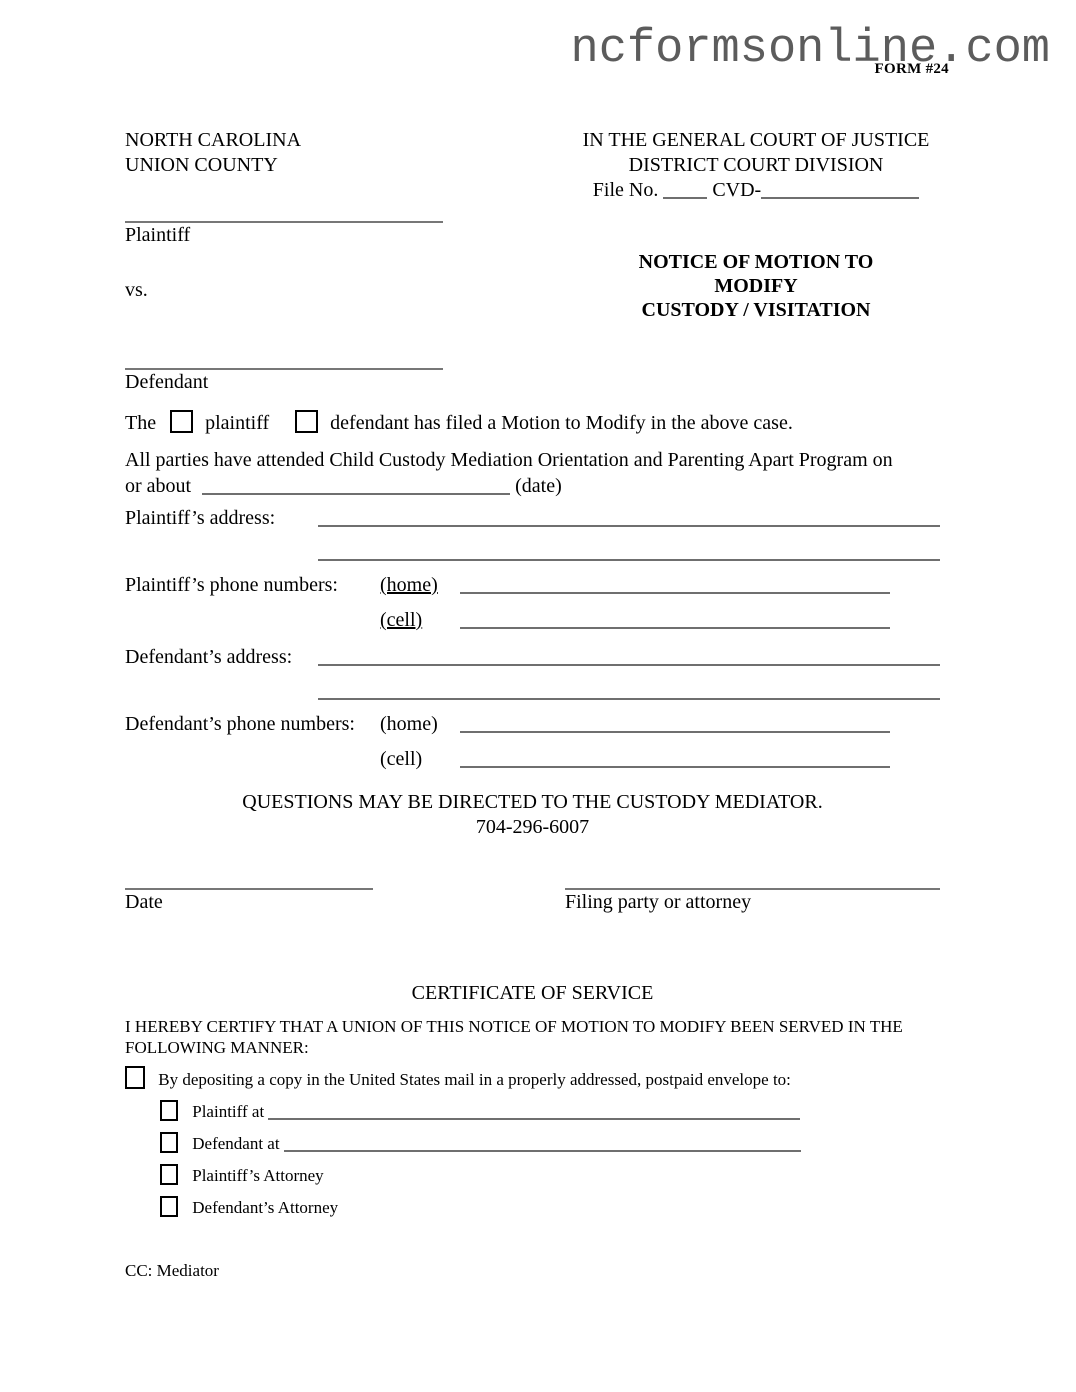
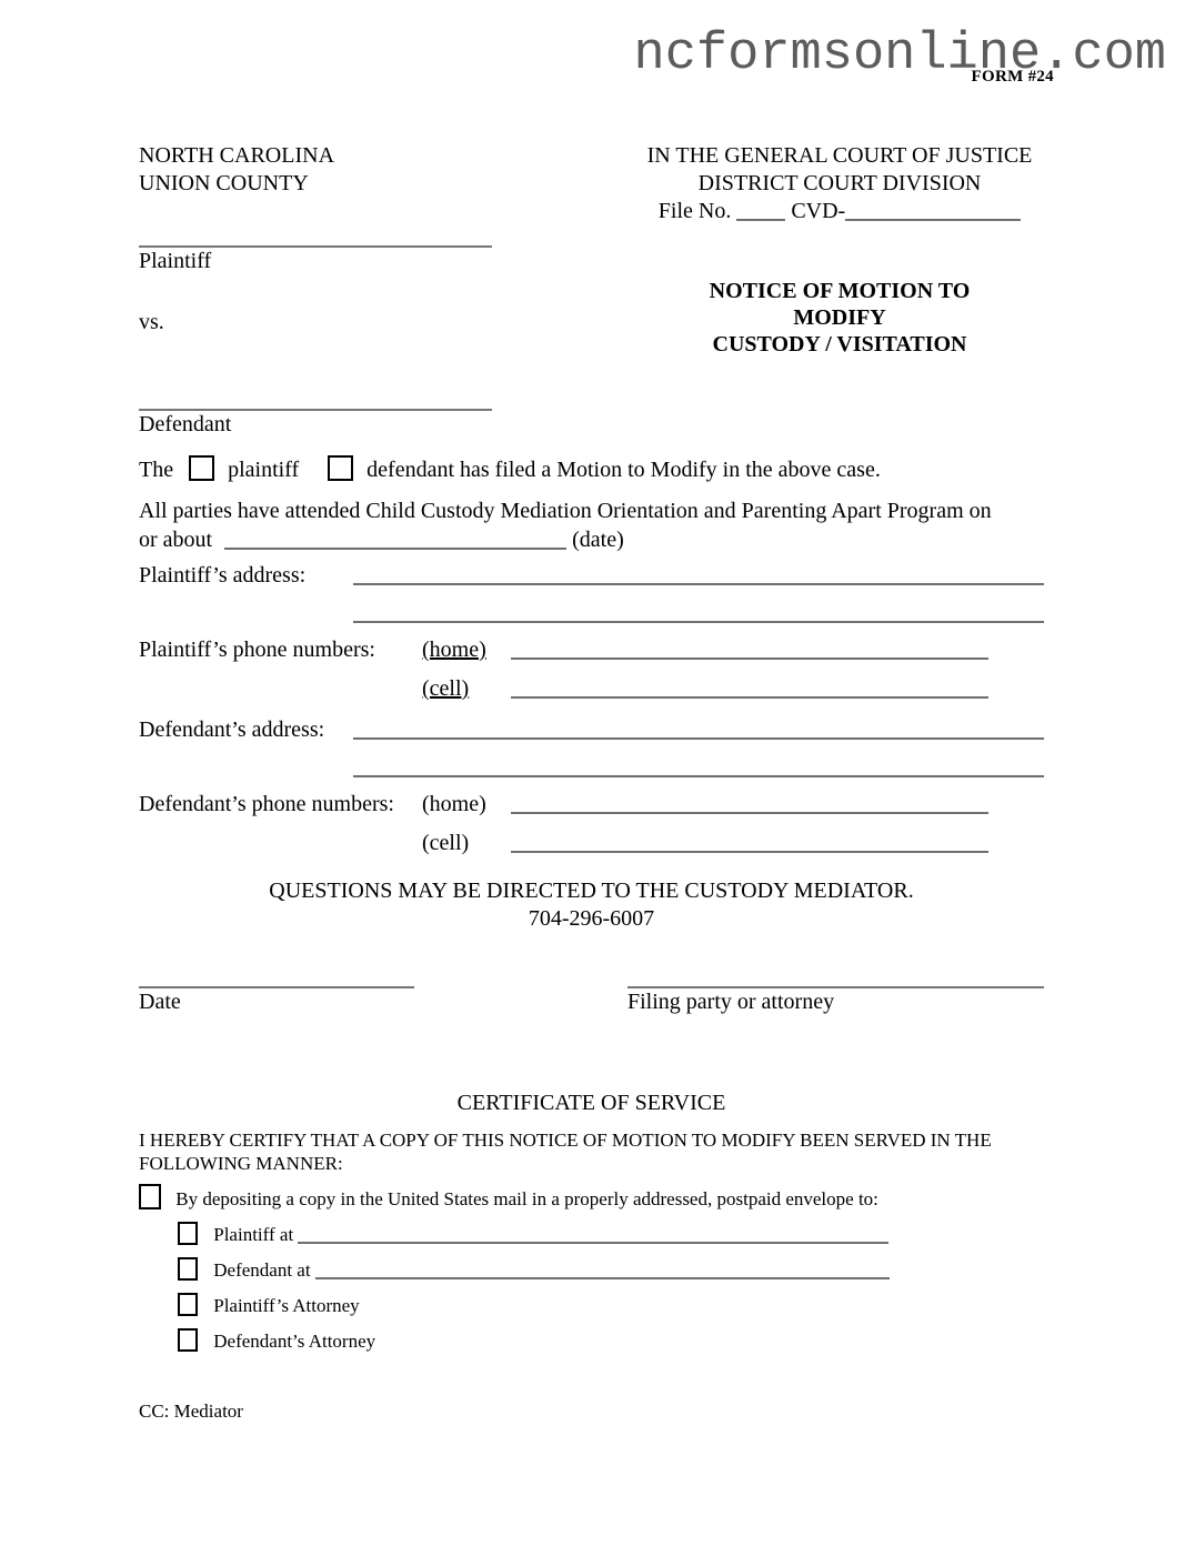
  ncformsonline.com
  FORM #24
  NORTH CAROLINA
  UNION COUNTY
  IN THE GENERAL COURT OF JUSTICE
  DISTRICT COURT DIVISION
  File No. CVD-
  Plaintiff
  vs.
  Defendant
  NOTICE OF MOTION TO
  MODIFY
  CUSTODY / VISITATION
  The plaintiff defendant has filed a Motion to Modify in the above case.
  All parties have attended Child Custody Mediation Orientation and Parenting Apart Program on
  or about (date)
  Plaintiff’s address:
  Plaintiff’s phone numbers: (home)
  (cell)
  Defendant’s address:
  Defendant’s phone numbers: (home)
  (cell)
  QUESTIONS MAY BE DIRECTED TO THE CUSTODY MEDIATOR.
  704-296-6007
  Date
  Filing party or attorney
  CERTIFICATE OF SERVICE
- I HEREBY CERTIFY THAT A UNION OF THIS NOTICE OF MOTION TO MODIFY BEEN SERVED IN THE
+ I HEREBY CERTIFY THAT A COPY OF THIS NOTICE OF MOTION TO MODIFY BEEN SERVED IN THE
  FOLLOWING MANNER:
  By depositing a copy in the United States mail in a properly addressed, postpaid envelope to:
  Plaintiff at
  Defendant at
  Plaintiff’s Attorney
  Defendant’s Attorney
  CC: Mediator
